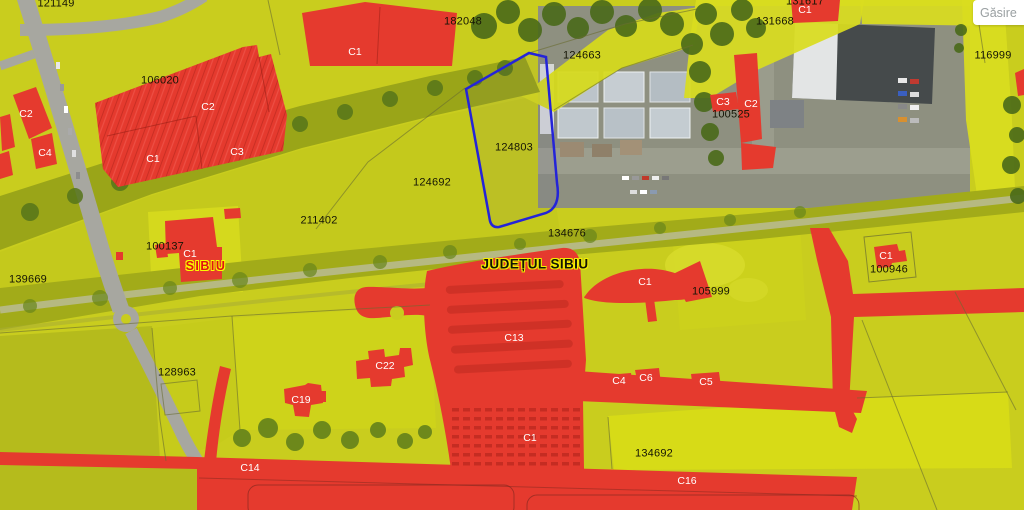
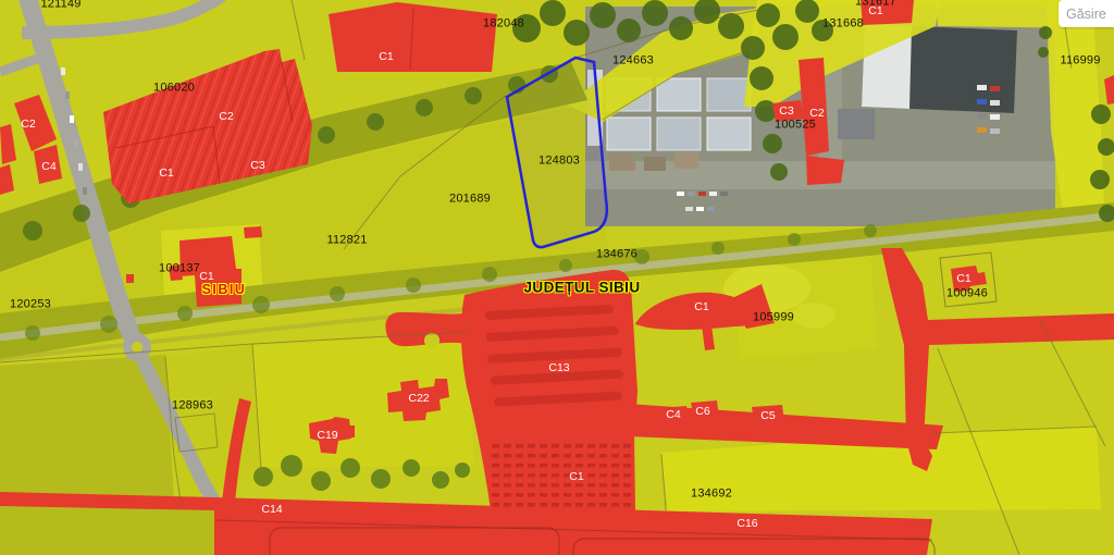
  121149
  182048
  106020
  124663
  124803
- 124692
+ 201689
- 211402
+ 112821
  134676
  131668
  131617
  100525
  116999
  100946
  105999
  100137
- 139669
+ 120253
  128963
  134692
  C1
  C2
  C1
  C3
  C2
  C4
  C3
  C2
  C1
  C1
  C1
  C1
  C13
  C22
  C4
  C6
  C5
  C19
  C1
  C14
  C16
  SIBIU
  JUDEȚUL SIBIU
  Găsire
